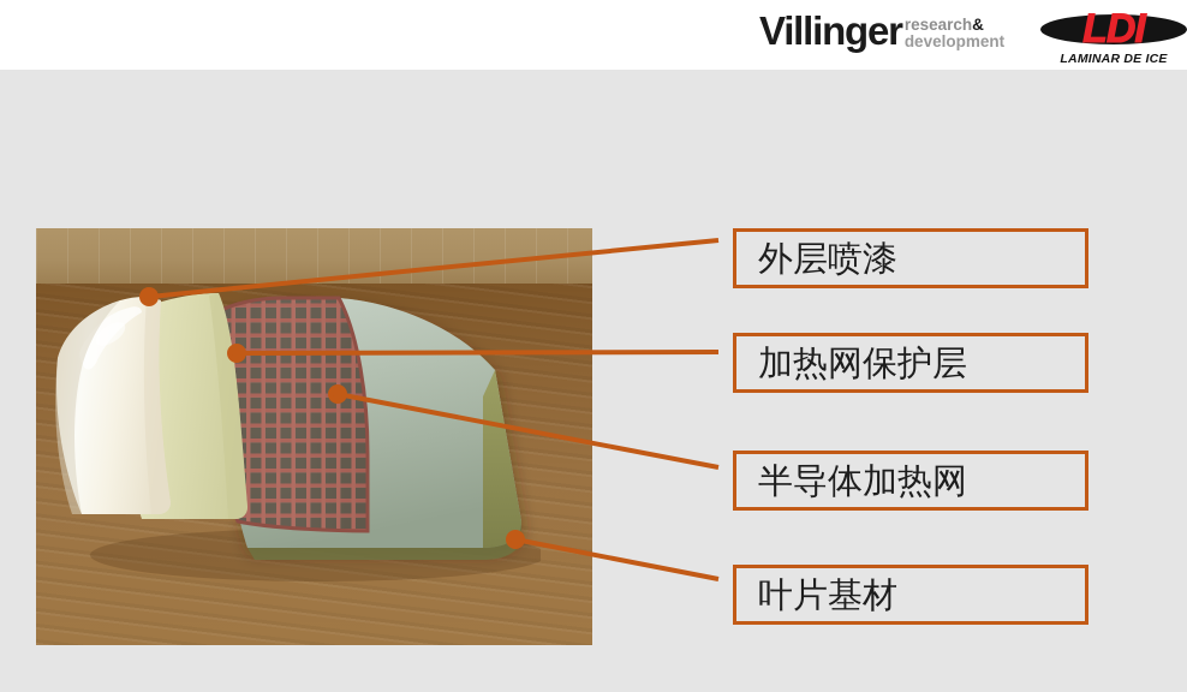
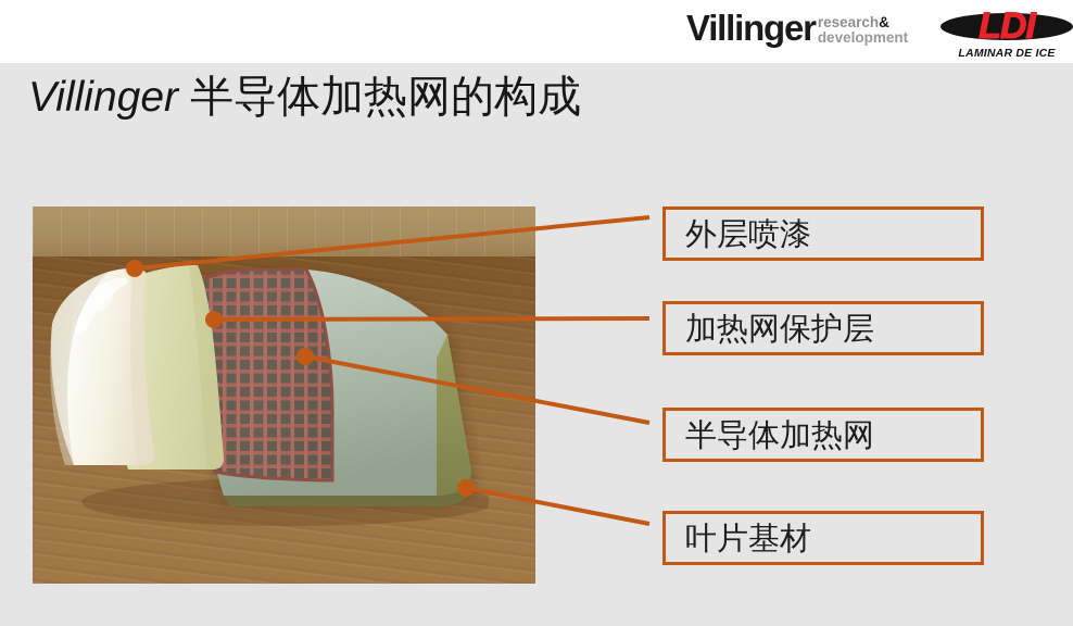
  Villinger
  research&
  development
  LDI
  LAMINAR DE ICE
+ Villinger 半导体加热网的构成
  外层喷漆
  加热网保护层
  半导体加热网
  叶片基材
